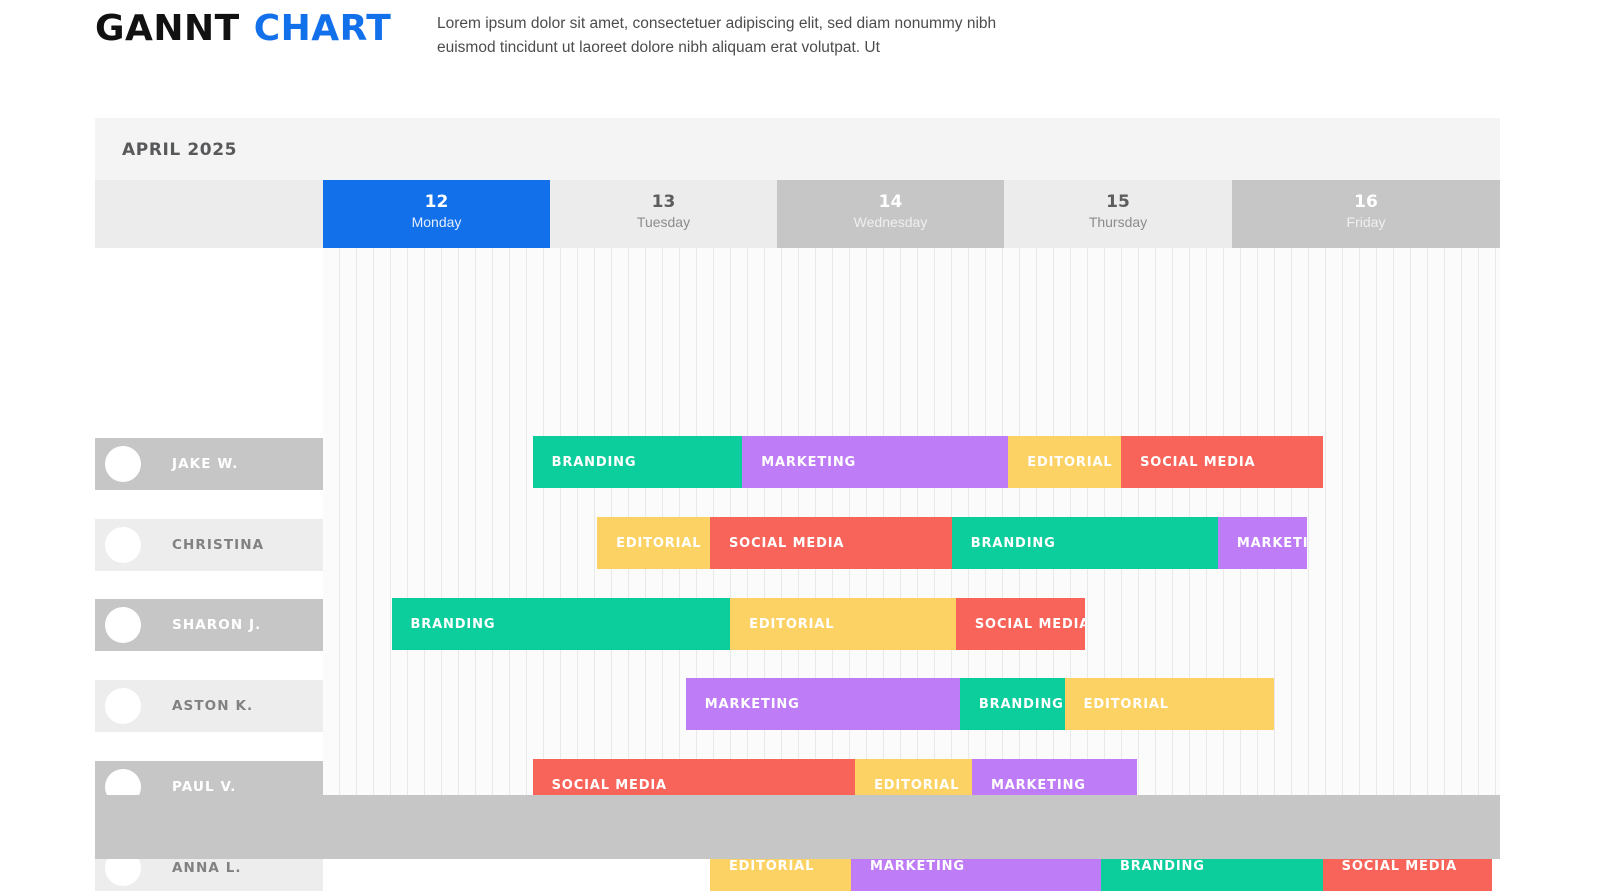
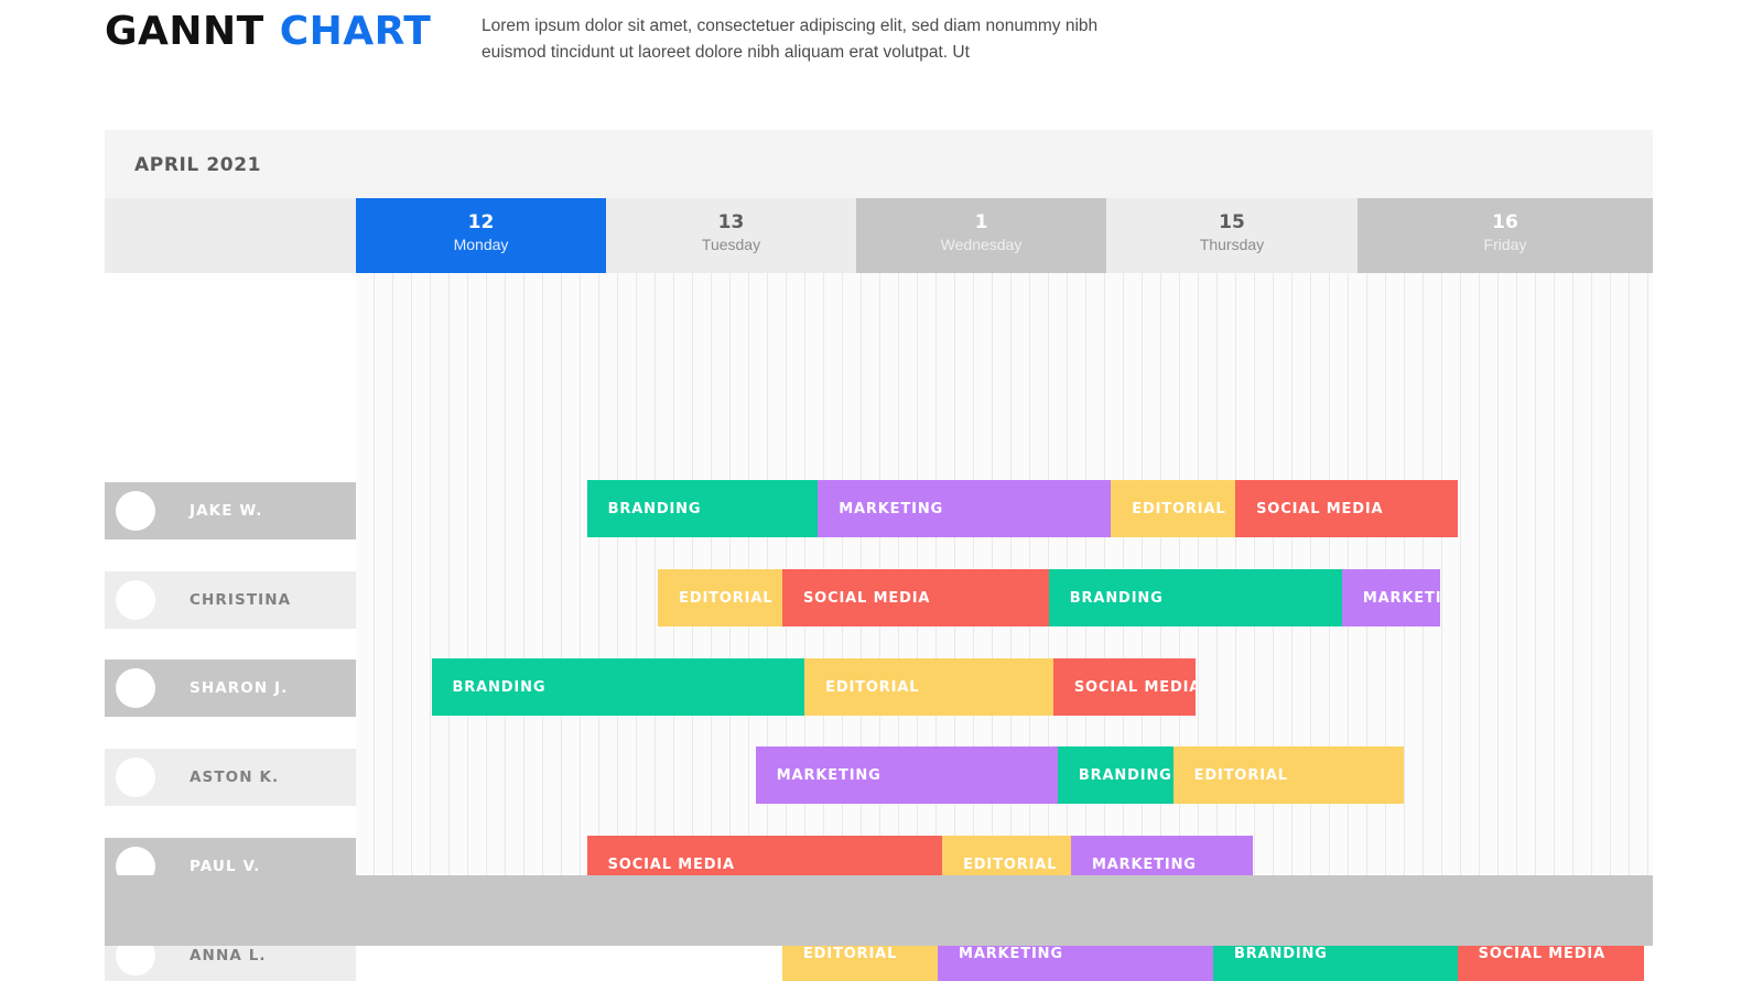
  GANNT CHART
  Lorem ipsum dolor sit amet, consectetuer adipiscing elit, sed diam nonummy nibh euismod tincidunt ut laoreet dolore nibh aliquam erat volutpat. Ut
- APRIL 2025
+ APRIL 2021
  12
  Monday
  13
  Tuesday
- 14
+ 1
  Wednesday
  15
  Thursday
  16
  Friday
  JAKE W.
  CHRISTINA
  SHARON J.
  ASTON K.
  PAUL V.
  ANNA L.
  BRANDING
  MARKETING
  EDITORIAL
  SOCIAL MEDIA
  EDITORIAL
  SOCIAL MEDIA
  BRANDING
  MARKETI
  BRANDING
  EDITORIAL
  SOCIAL MEDIA
  MARKETING
  BRANDING
  EDITORIAL
  SOCIAL MEDIA
  EDITORIAL
  MARKETING
  EDITORIAL
  MARKETING
  BRANDING
  SOCIAL MEDIA
